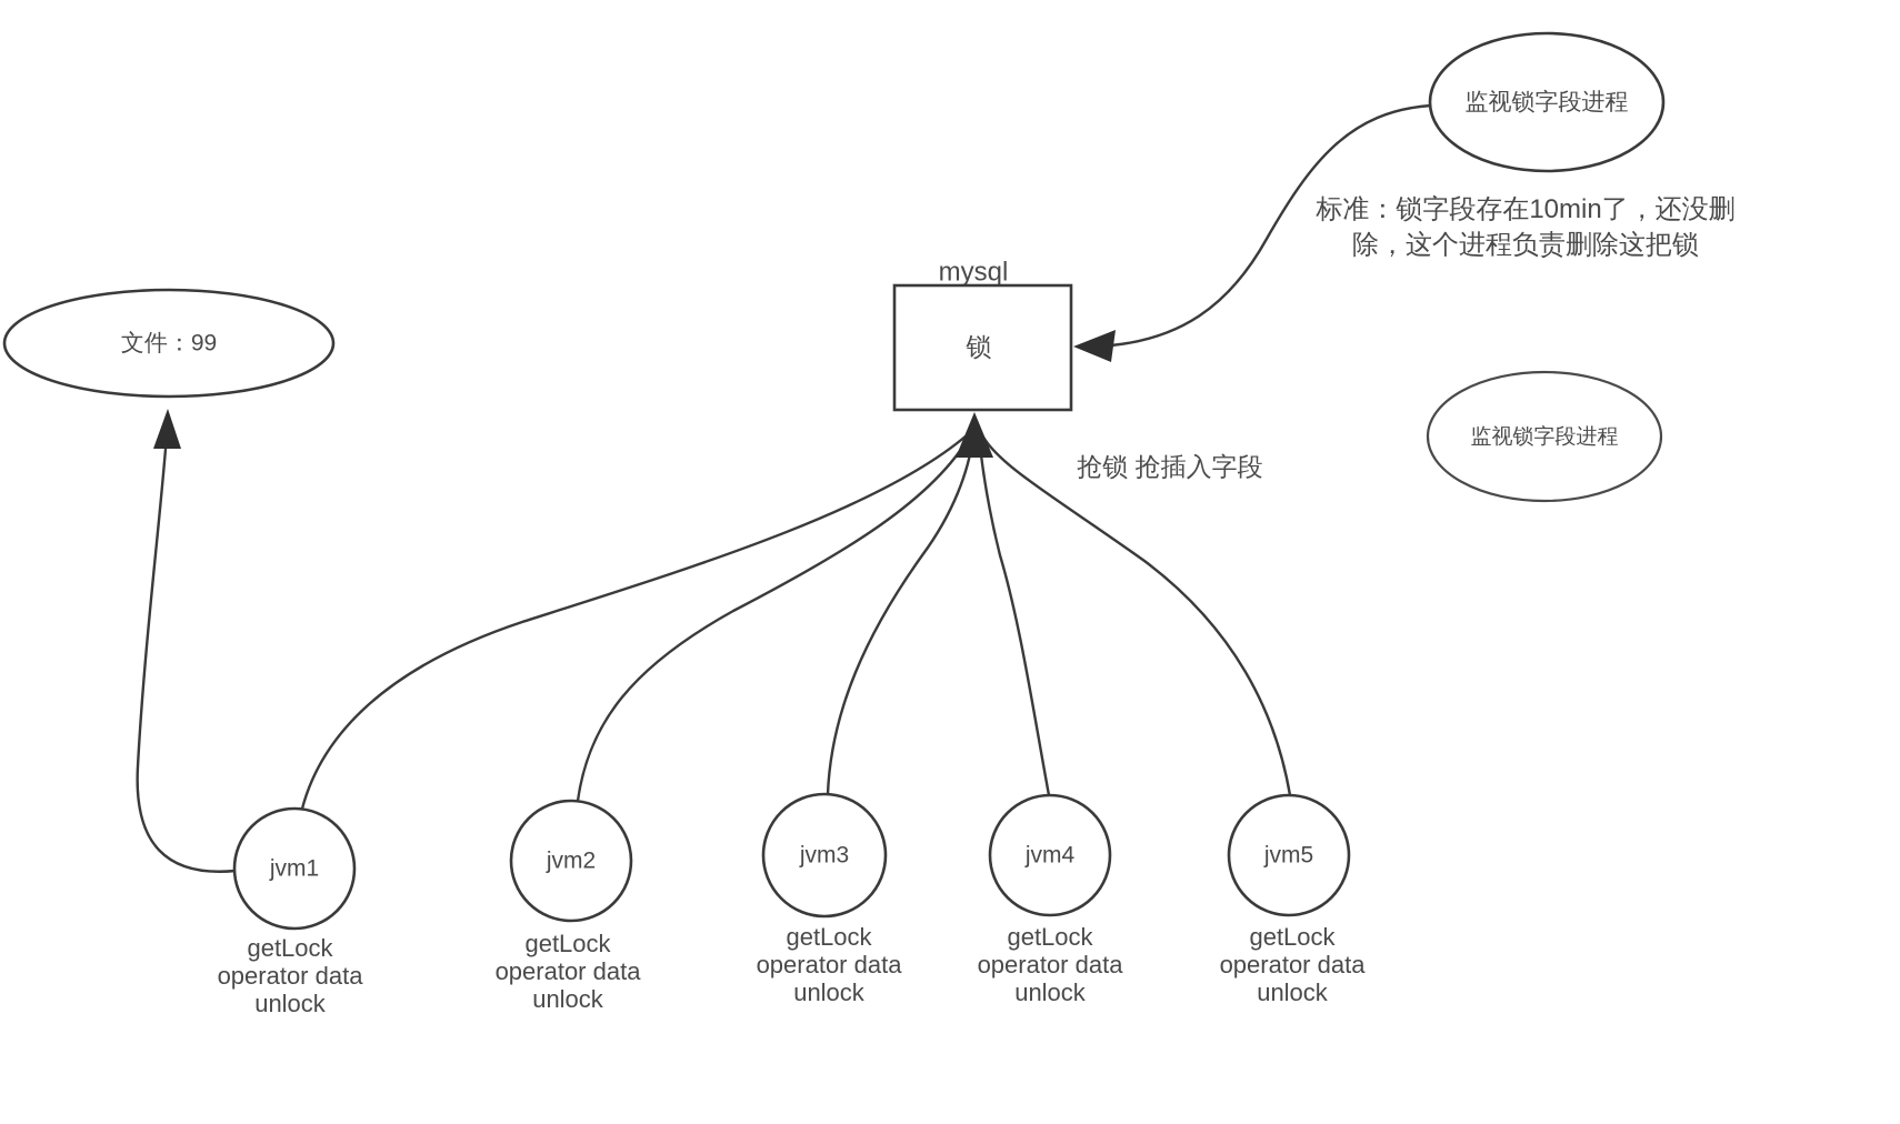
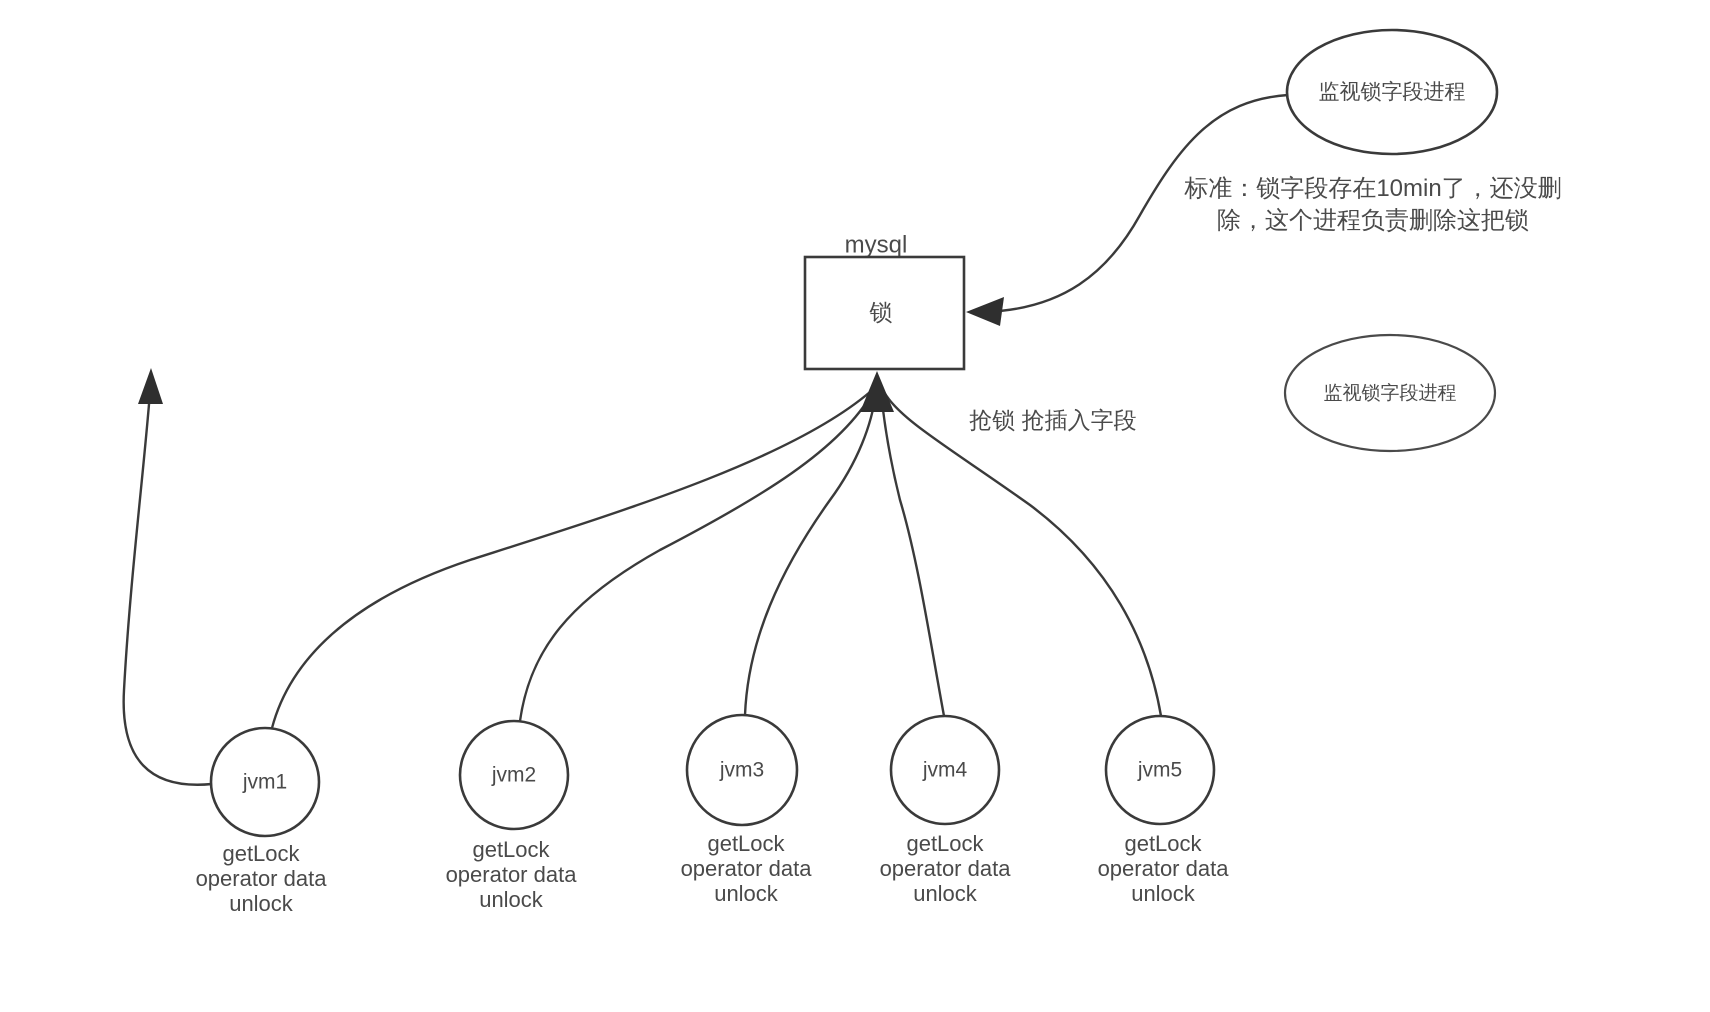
- 文件：99
  mysql
  锁
  监视锁字段进程
  监视锁字段进程
  标准：锁字段存在10min了，还没删
  除，这个进程负责删除这把锁
  抢锁 抢插入字段
  jvm1
  getLock
  operator data
  unlock
  jvm2
  getLock
  operator data
  unlock
  jvm3
  getLock
  operator data
  unlock
  jvm4
  getLock
  operator data
  unlock
  jvm5
  getLock
  operator data
  unlock
